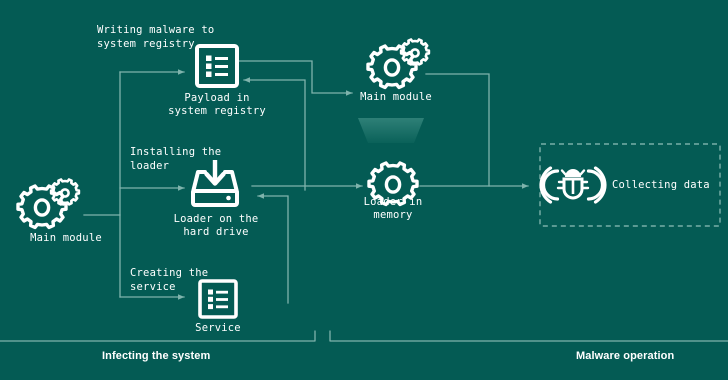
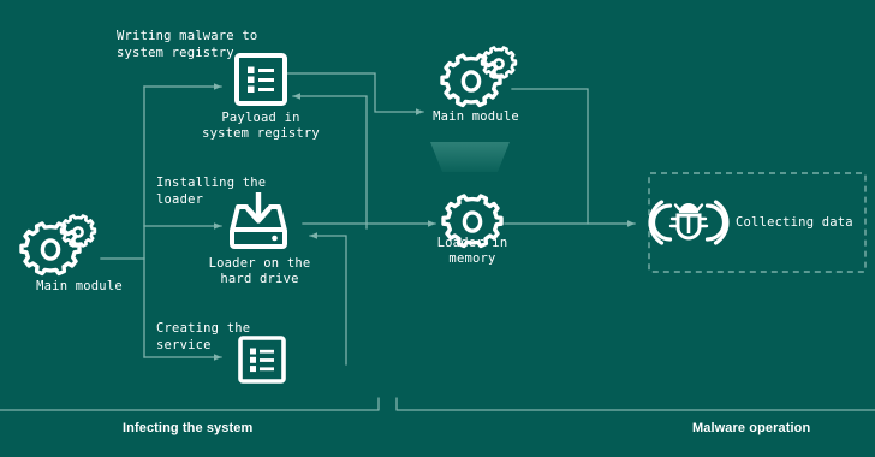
  Main module
  Payload in
  system registry
  Loader on the
  hard drive
- Service
  Main module
  Loader in
  memory
  Collecting data
  Writing malware to
  system registry
  Installing the
  loader
  Creating the
  service
  Infecting the system
  Malware operation
